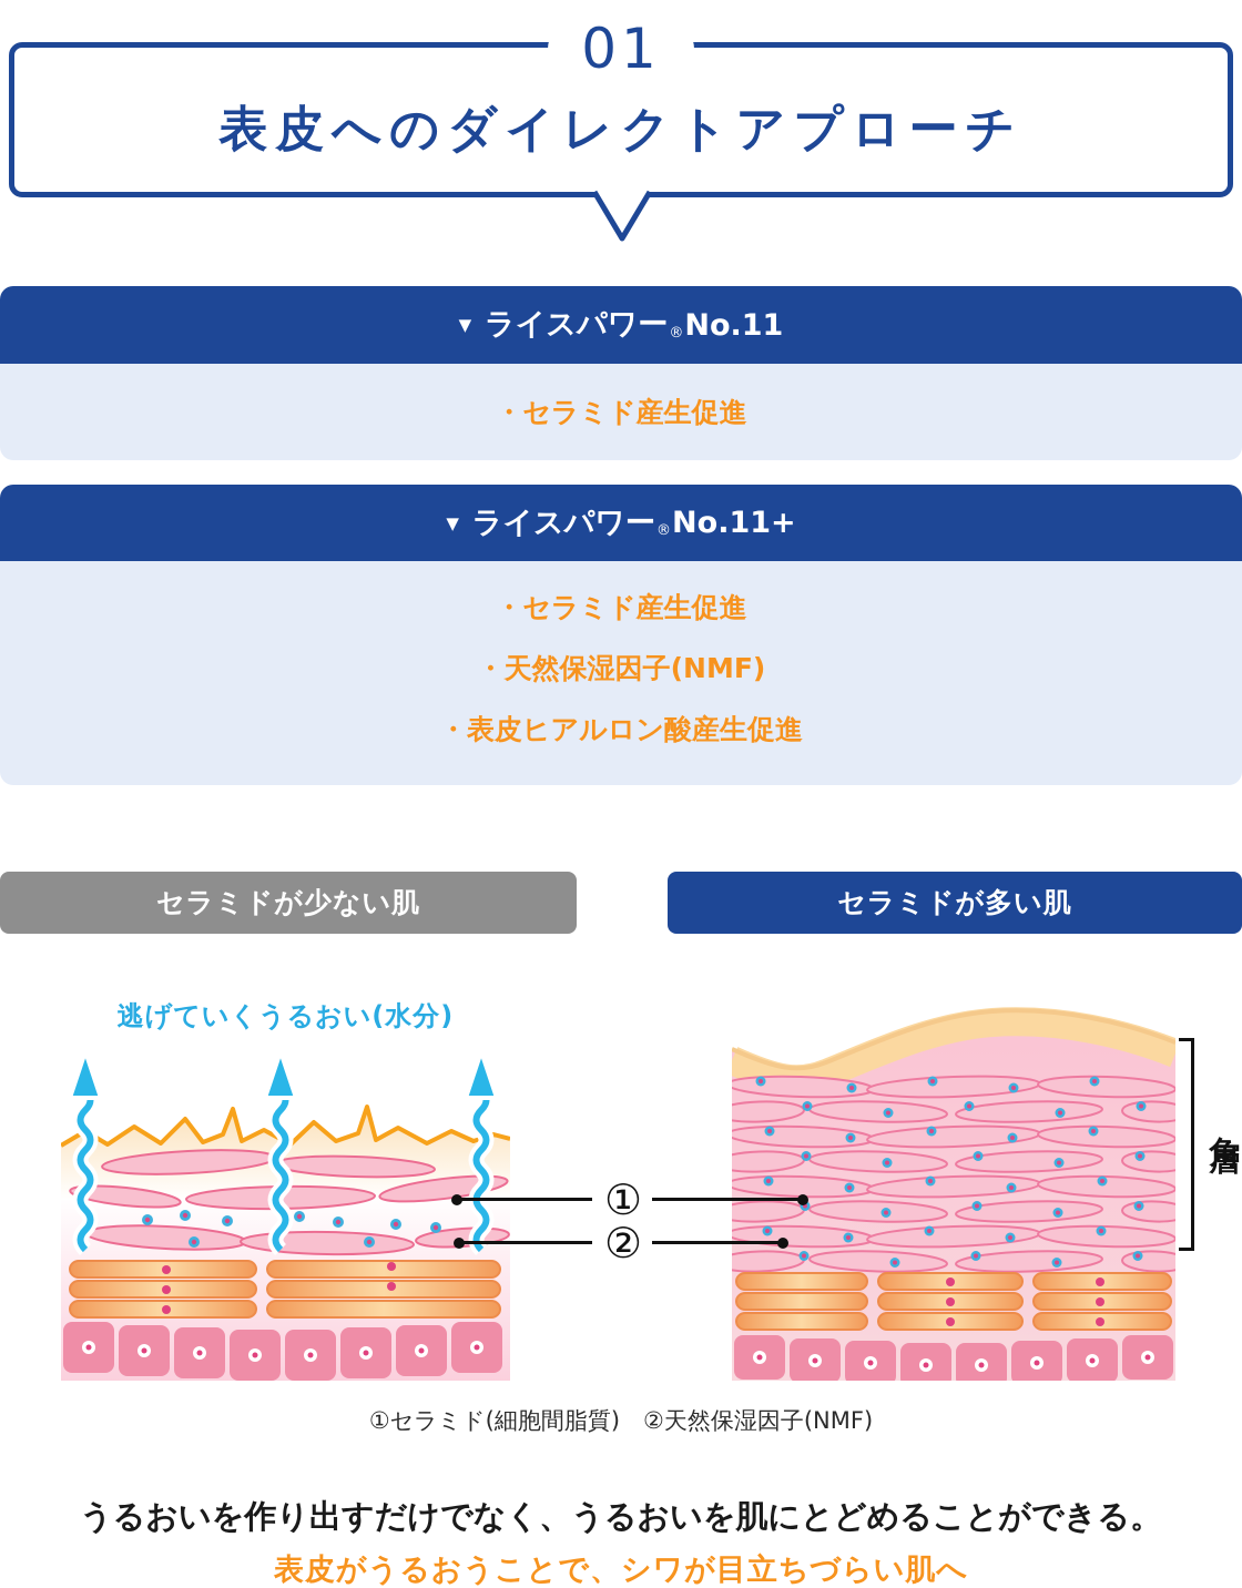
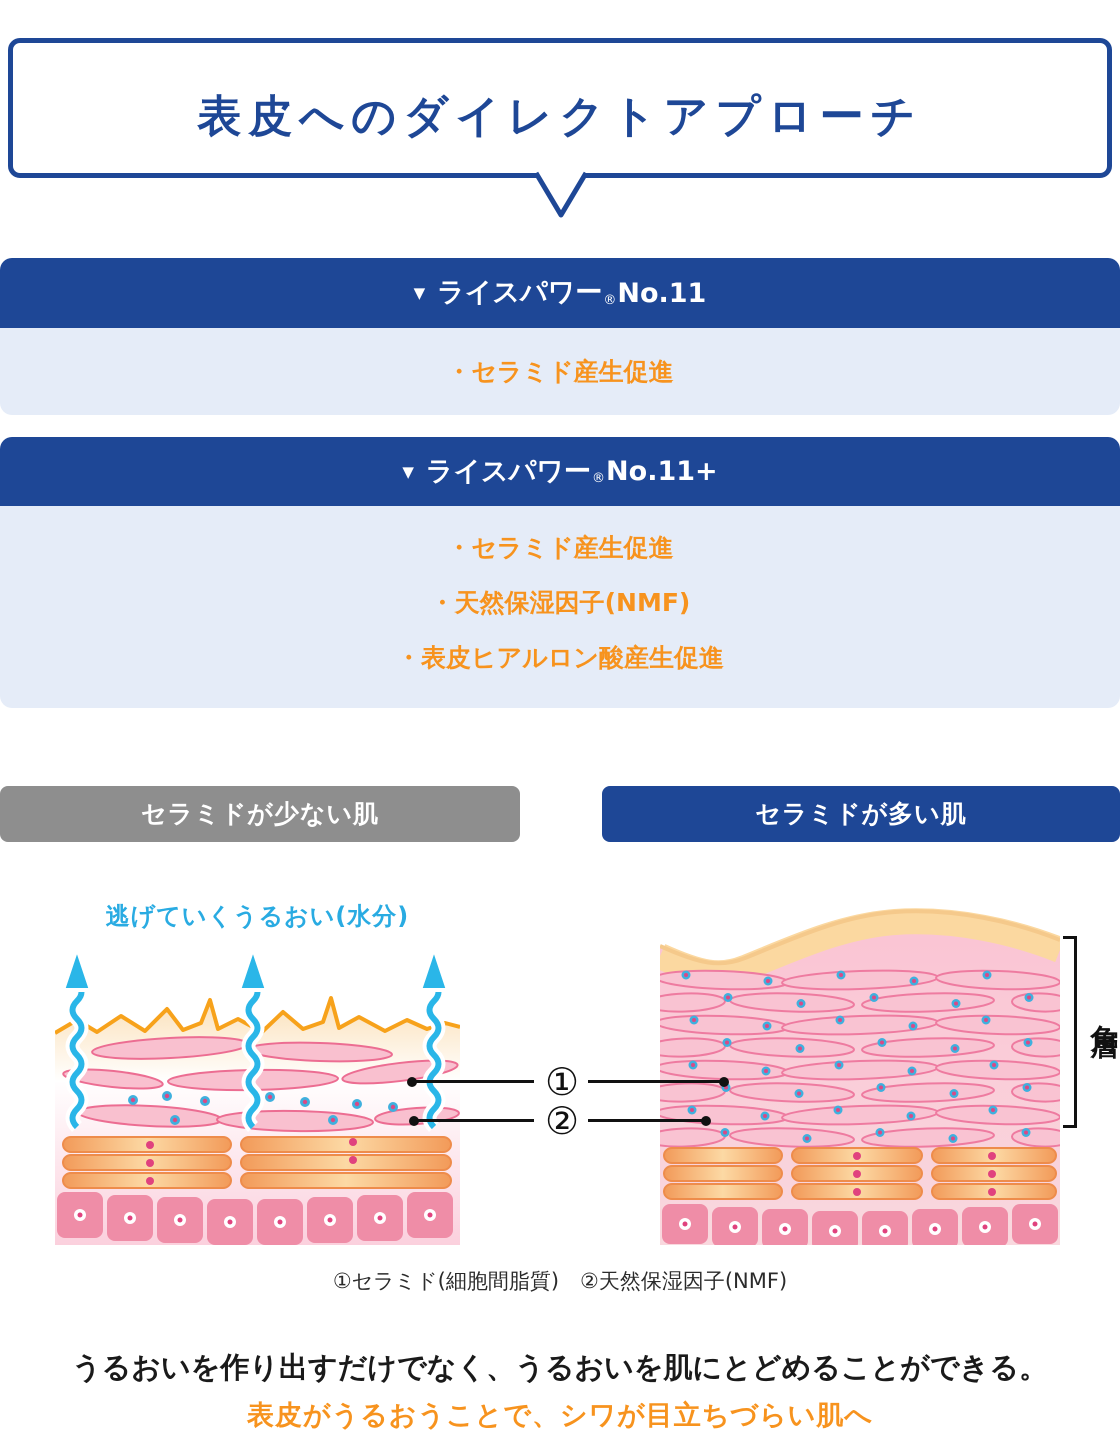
- 01
  表皮へのダイレクトアプローチ
  ▼
  ライスパワー
  ®
  No.11
  ・セラミド産生促進
  ▼
  ライスパワー
  ®
  No.11+
  ・セラミド産生促進
  ・天然保湿因子(NMF)
  ・表皮ヒアルロン酸産生促進
  セラミドが少ない肌
  セラミドが多い肌
  逃げていくうるおい(水分)
  ①
  ②
  ①セラミド(細胞間脂質) ②天然保湿因子(NMF)
  うるおいを作り出すだけでなく、うるおいを肌にとどめることができる。
  表皮がうるおうことで、シワが目立ちづらい肌へ
